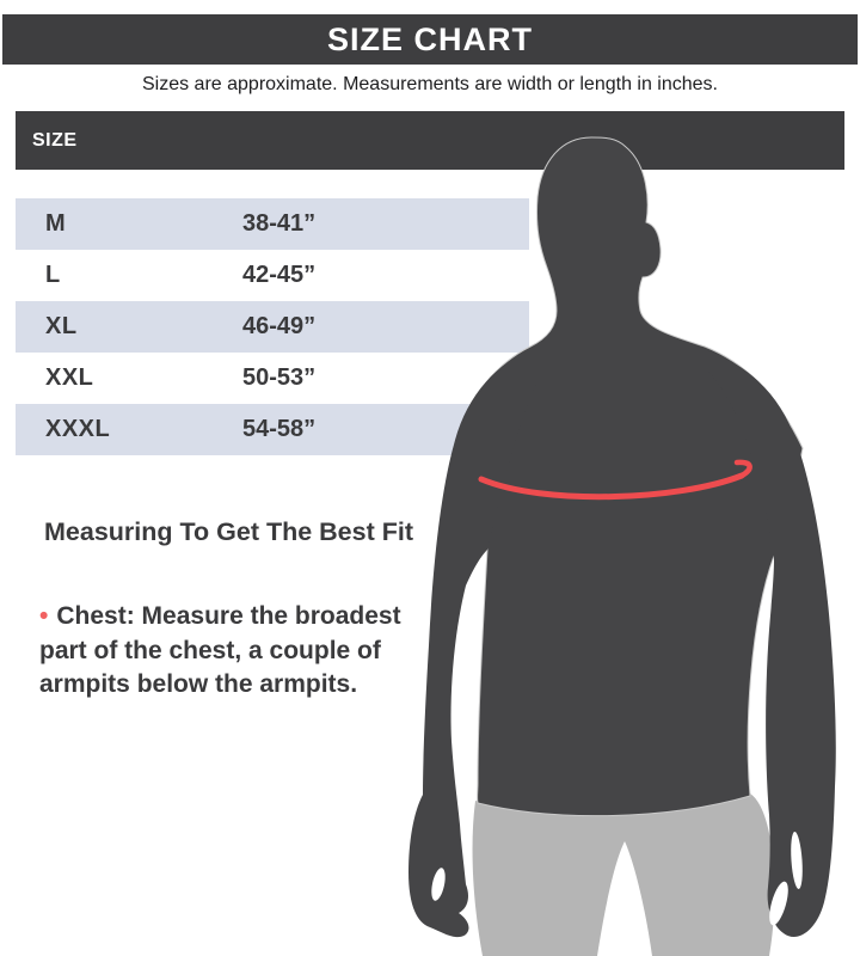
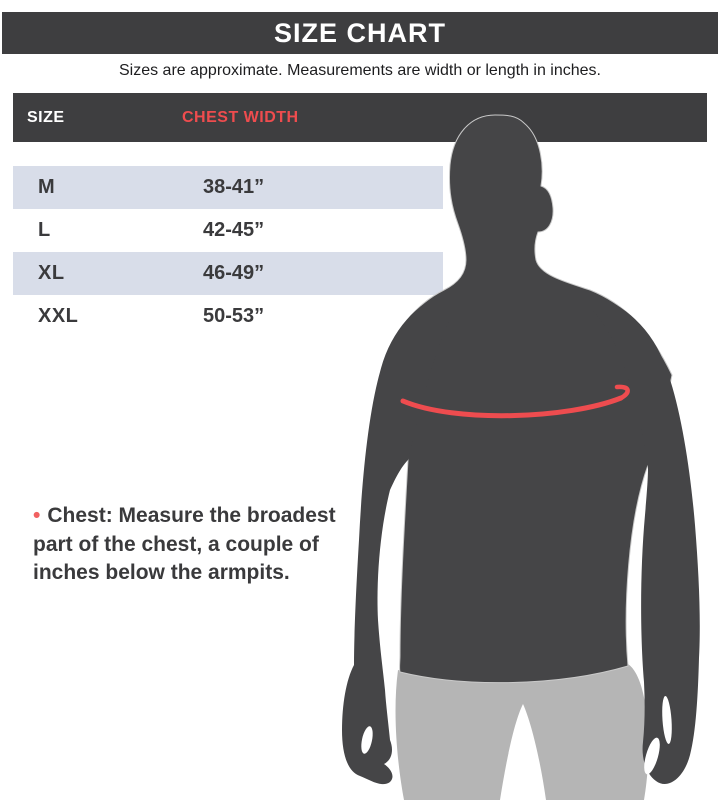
  SIZE CHART
  Sizes are approximate. Measurements are width or length in inches.
  SIZE
+ CHEST WIDTH
  M
  38-41”
  L
  42-45”
  XL
  46-49”
  XXL
  50-53”
- XXXL
- 54-58”
- Measuring To Get The Best Fit
- • Chest: Measure the broadest part of the chest, a couple of armpits below the armpits.
+ • Chest: Measure the broadest part of the chest, a couple of inches below the armpits.
